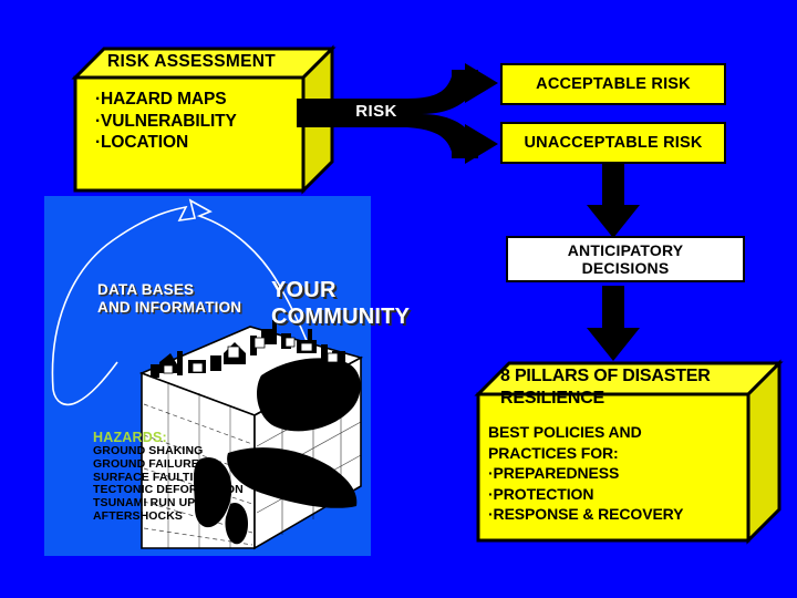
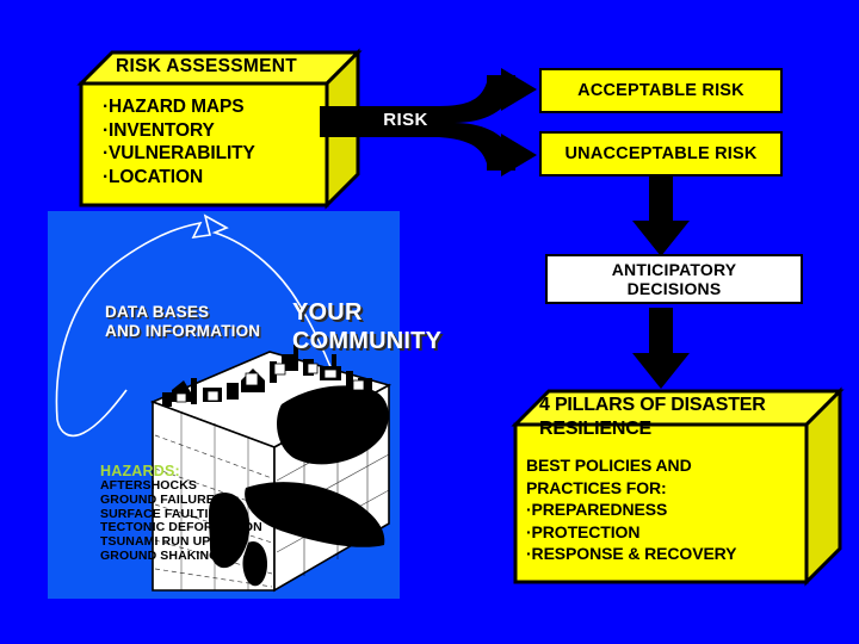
  DATA BASES
  AND INFORMATION
  YOUR
  COMMUNITY
  HAZARDS:
- GROUND SHAKING
+ AFTERSHOCKS
  GROUND FAILURE
  SURFACE FAULTING
  TECTONIC DEFORMATION
  TSUNAMI RUN UP
- AFTERSHOCKS
+ GROUND SHAKING
  RISK ASSESSMENT
  ·HAZARD MAPS
+ ·INVENTORY
  ·VULNERABILITY
  ·LOCATION
  RISK
  ACCEPTABLE RISK
  UNACCEPTABLE RISK
  ANTICIPATORY
  DECISIONS
- 8 PILLARS OF DISASTER
+ 4 PILLARS OF DISASTER
  RESILIENCE
  BEST POLICIES AND
  PRACTICES FOR:
  ·PREPAREDNESS
  ·PROTECTION
  ·RESPONSE & RECOVERY
